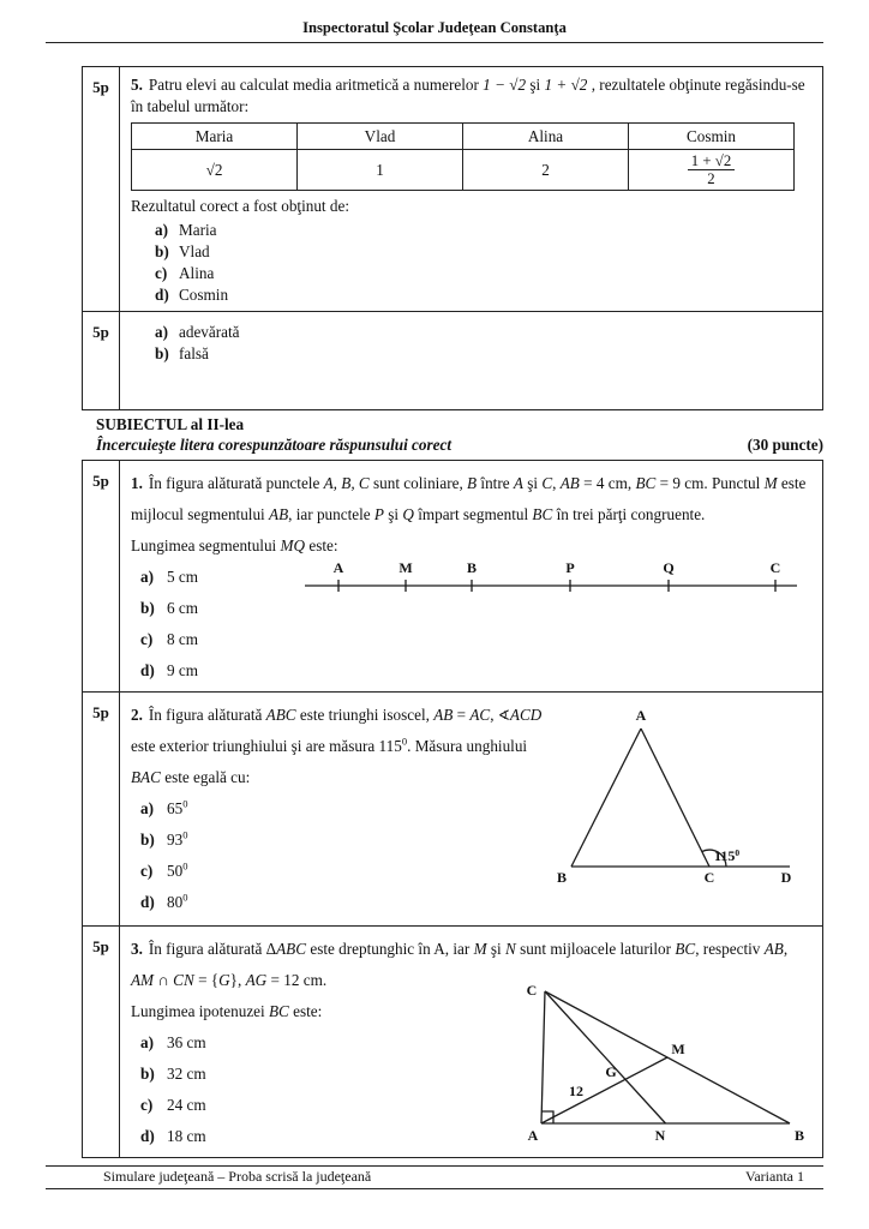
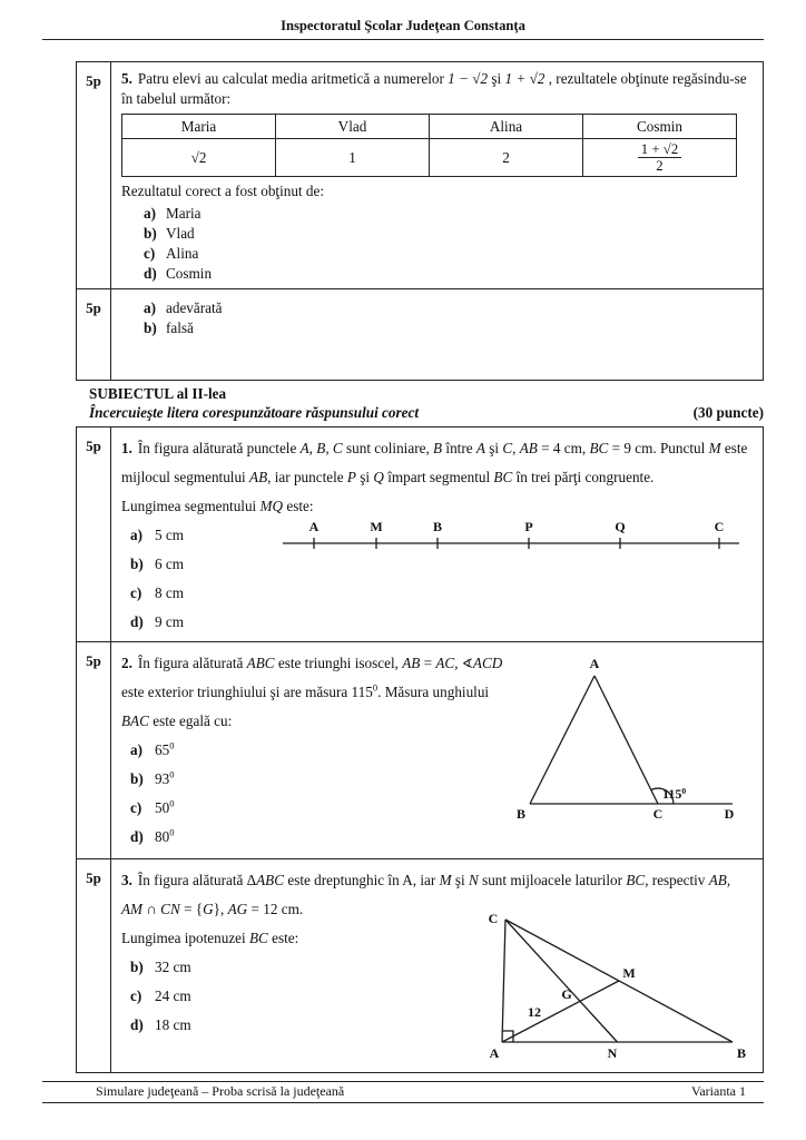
  Inspectoratul Şcolar Judeţean Constanţa
  5p
  5. Patru elevi au calculat media aritmetică a numerelor 1 − √2 şi 1 + √2 , rezultatele obţinute regăsindu-se în tabelul următor:
  Maria	Vlad	Alina	Cosmin
  √2	1	2	1 + √2 2
  Rezultatul corect a fost obţinut de:
  a) Maria
  b) Vlad
  c) Alina
  d) Cosmin
  5p
  a) adevărată
  b) falsă
  SUBIECTUL al II-lea
  Încercuieşte litera corespunzătoare răspunsului corect
  (30 puncte)
  5p
  1. În figura alăturată punctele A, B, C sunt coliniare, B între A şi C, AB = 4 cm, BC = 9 cm. Punctul M este mijlocul segmentului AB, iar punctele P şi Q împart segmentul BC în trei părţi congruente.
  Lungimea segmentului MQ este:
  a) 5 cm
  b) 6 cm
  c) 8 cm
  d) 9 cm
  A
  M
  B
  P
  Q
  C
  5p
  2. În figura alăturată ABC este triunghi isoscel, AB = AC, ∢ACD este exterior triunghiului şi are măsura 1150. Măsura unghiului BAC este egală cu:
  a) 650
  b) 930
  c) 500
  d) 800
  A
  B
  C
  D
  1150
  5p
  3. În figura alăturată ΔABC este dreptunghic în A, iar M şi N sunt mijloacele laturilor BC, respectiv AB, AM ∩ CN = {G}, AG = 12 cm.
  Lungimea ipotenuzei BC este:
- a) 36 cm
  b) 32 cm
  c) 24 cm
  d) 18 cm
  C
  A
  B
  M
  N
  G
  12
  Simulare judeţeană – Proba scrisă la judeţeană
  Varianta 1
